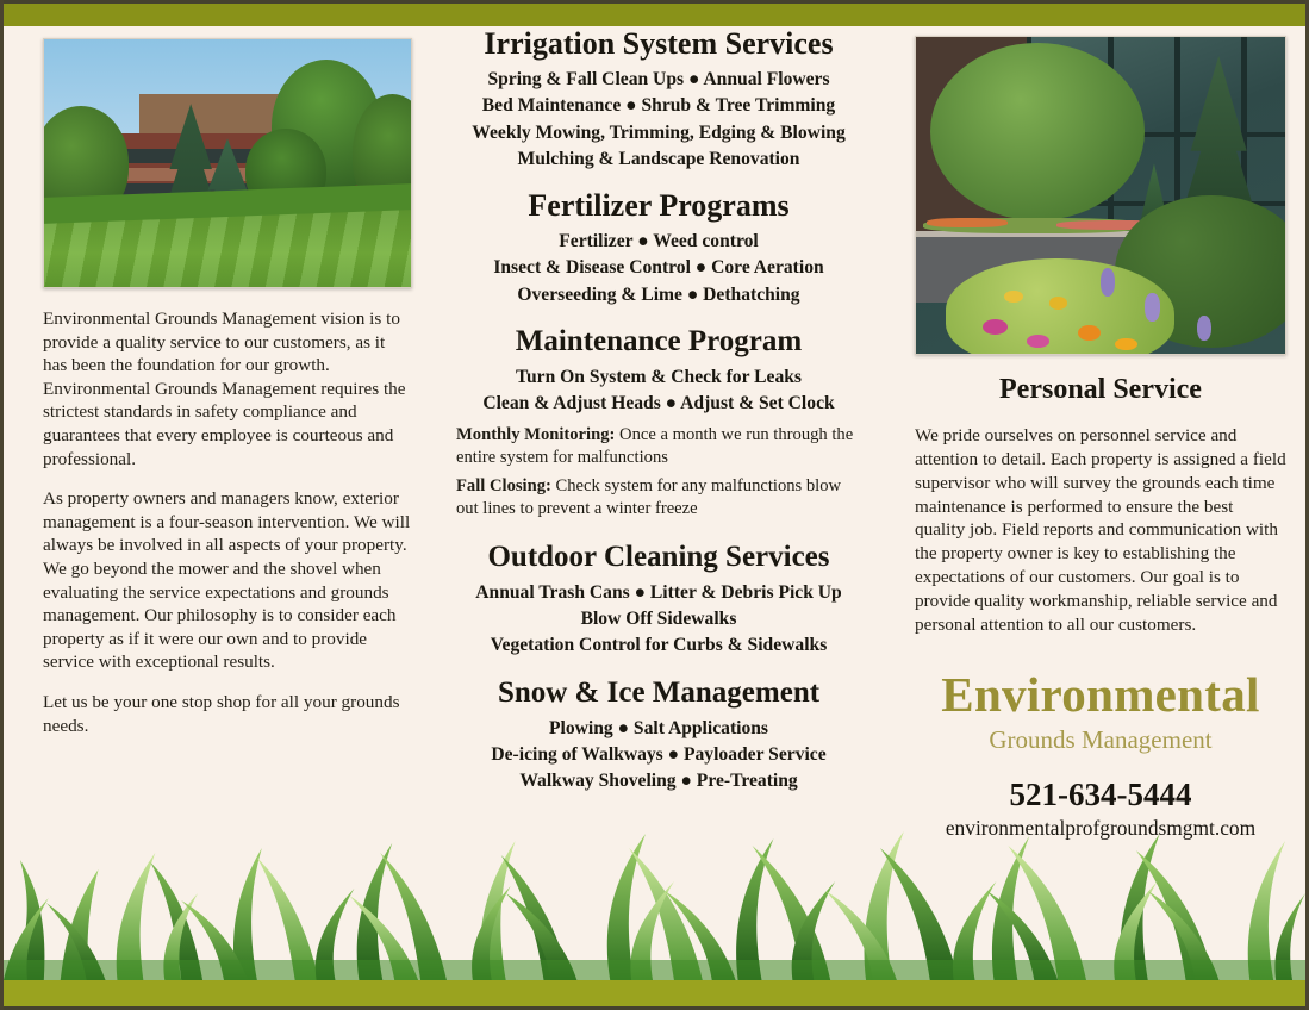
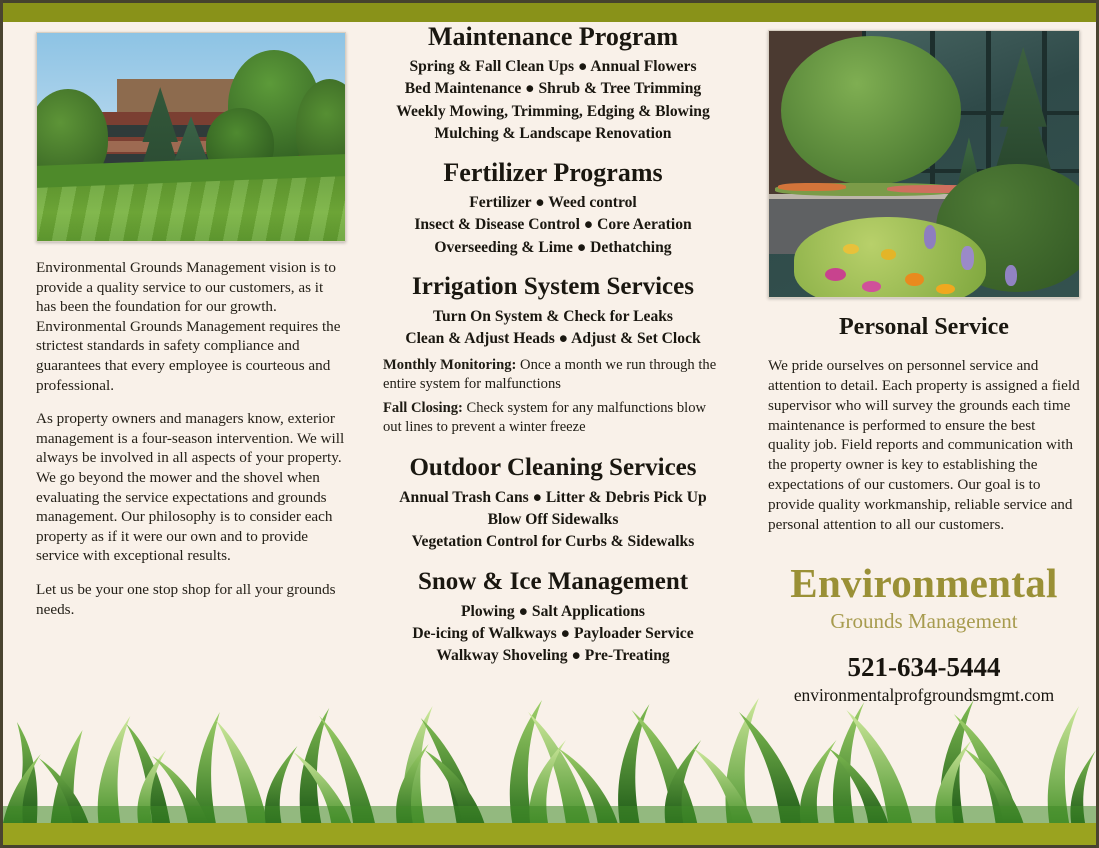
  Environmental Grounds Management vision is to provide a quality service to our customers, as it has been the foundation for our growth. Environmental Grounds Management requires the strictest standards in safety compliance and guarantees that every employee is courteous and professional.
  As property owners and managers know, exterior management is a four-season intervention. We will always be involved in all aspects of your property. We go beyond the mower and the shovel when evaluating the service expectations and grounds management. Our philosophy is to consider each property as if it were our own and to provide service with exceptional results.
  Let us be your one stop shop for all your grounds needs.
- Irrigation System Services
+ Maintenance Program
  Spring & Fall Clean Ups ● Annual Flowers
  Bed Maintenance ● Shrub & Tree Trimming
  Weekly Mowing, Trimming, Edging & Blowing
  Mulching & Landscape Renovation
  Fertilizer Programs
  Fertilizer ● Weed control
  Insect & Disease Control ● Core Aeration
  Overseeding & Lime ● Dethatching
- Maintenance Program
+ Irrigation System Services
  Turn On System & Check for Leaks
  Clean & Adjust Heads ● Adjust & Set Clock
  Monthly Monitoring: Once a month we run through the entire system for malfunctions
  Fall Closing: Check system for any malfunctions blow out lines to prevent a winter freeze
  Outdoor Cleaning Services
  Annual Trash Cans ● Litter & Debris Pick Up
  Blow Off Sidewalks
  Vegetation Control for Curbs & Sidewalks
  Snow & Ice Management
  Plowing ● Salt Applications
  De-icing of Walkways ● Payloader Service
  Walkway Shoveling ● Pre-Treating
  Personal Service
  We pride ourselves on personnel service and attention to detail. Each property is assigned a field supervisor who will survey the grounds each time maintenance is performed to ensure the best quality job. Field reports and communication with the property owner is key to establishing the expectations of our customers. Our goal is to provide quality workmanship, reliable service and personal attention to all our customers.
  Environmental
  Grounds Management
  521-634-5444
  environmentalprofgroundsmgmt.com
